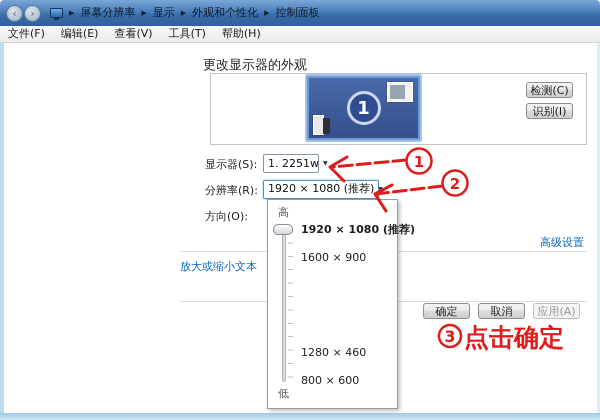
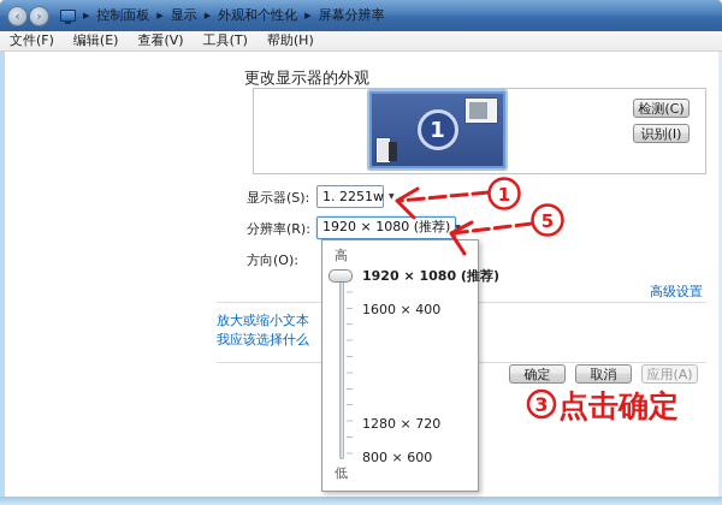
  ‹
  ›
  ▶
- 屏幕分辨率
+ 控制面板
  ▶
  显示
  ▶
  外观和个性化
  ▶
- 控制面板
+ 屏幕分辨率
  文件(F)
  编辑(E)
  查看(V)
  工具(T)
  帮助(H)
  更改显示器的外观
  1
  检测(C)
  识别(I)
  显示器(S):
  1. 2251w
  分辨率(R):
  1920 × 1080 (推荐)
  方向(O):
  高级设置
  放大或缩小文本
+ 我应该选择什么
  确定
  取消
  应用(A)
  高
  1920 × 1080 (推荐)
- 1600 × 900
+ 1600 × 400
- 1280 × 460
+ 1280 × 720
  800 × 600
  低
  1
- 2
+ 5
  3
  点击确定
